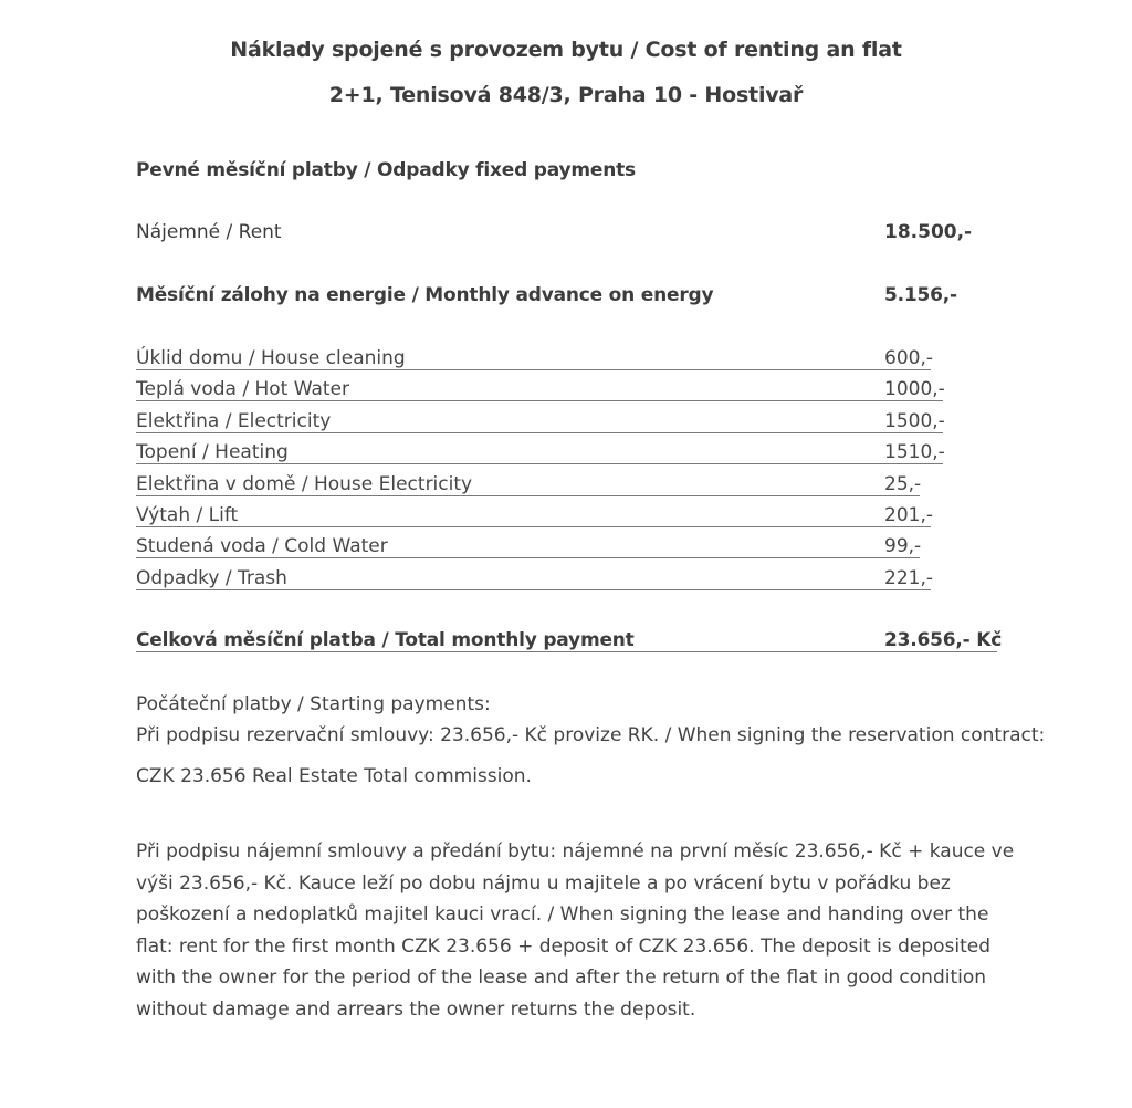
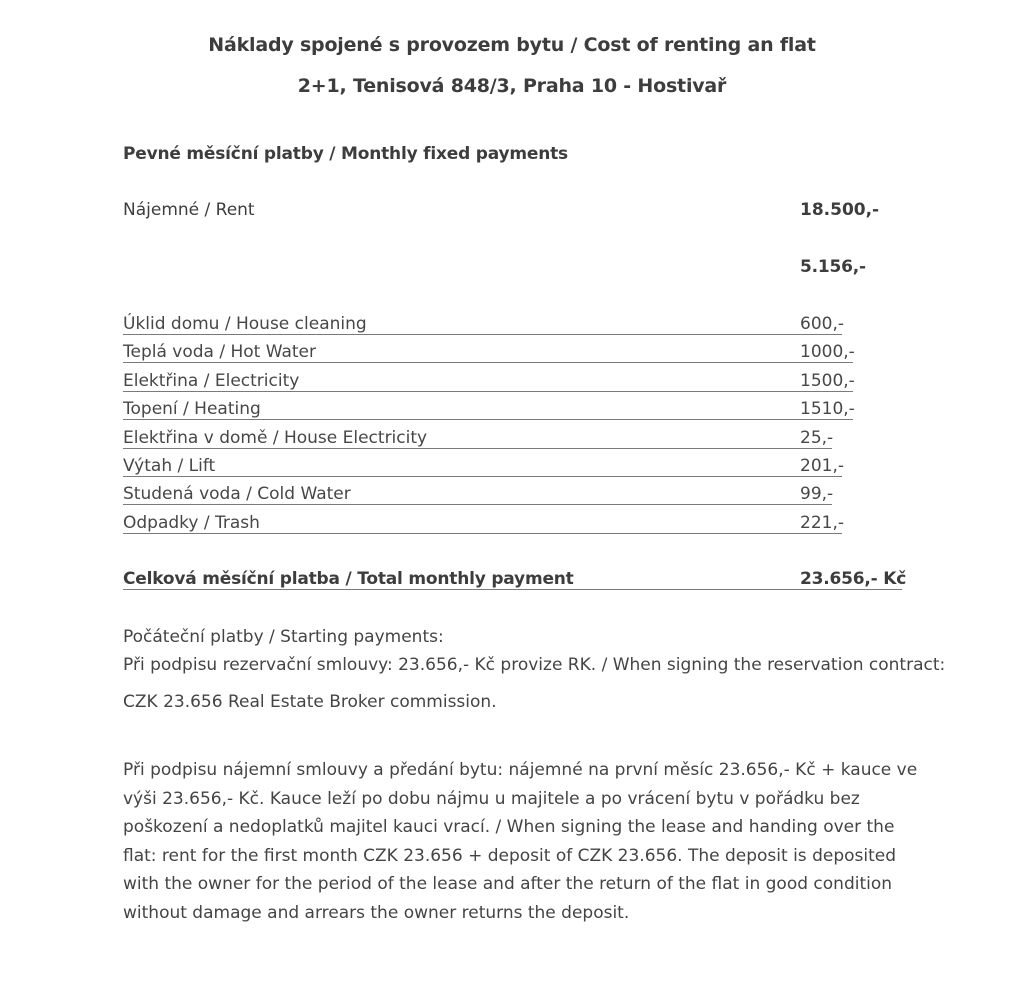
  Náklady spojené s provozem bytu / Cost of renting an flat
  2+1, Tenisová 848/3, Praha 10 - Hostivař
- Pevné měsíční platby / Odpadky fixed payments
+ Pevné měsíční platby / Monthly fixed payments
  Nájemné / Rent
  18.500,-
- Měsíční zálohy na energie / Monthly advance on energy
  5.156,-
  Úklid domu / House cleaning
  600,-
  Teplá voda / Hot Water
  1000,-
  Elektřina / Electricity
  1500,-
  Topení / Heating
  1510,-
  Elektřina v domě / House Electricity
  25,-
  Výtah / Lift
  201,-
  Studená voda / Cold Water
  99,-
  Odpadky / Trash
  221,-
  Celková měsíční platba / Total monthly payment
  23.656,- Kč
  Počáteční platby / Starting payments:
  Při podpisu rezervační smlouvy: 23.656,- Kč provize RK. / When signing the reservation contract:
- CZK 23.656 Real Estate Total commission.
+ CZK 23.656 Real Estate Broker commission.
  Při podpisu nájemní smlouvy a předání bytu: nájemné na první měsíc 23.656,- Kč + kauce ve výši 23.656,- Kč. Kauce leží po dobu nájmu u majitele a po vrácení bytu v pořádku bez poškození a nedoplatků majitel kauci vrací. / When signing the lease and handing over the flat: rent for the first month CZK 23.656 + deposit of CZK 23.656. The deposit is deposited with the owner for the period of the lease and after the return of the flat in good condition without damage and arrears the owner returns the deposit.
